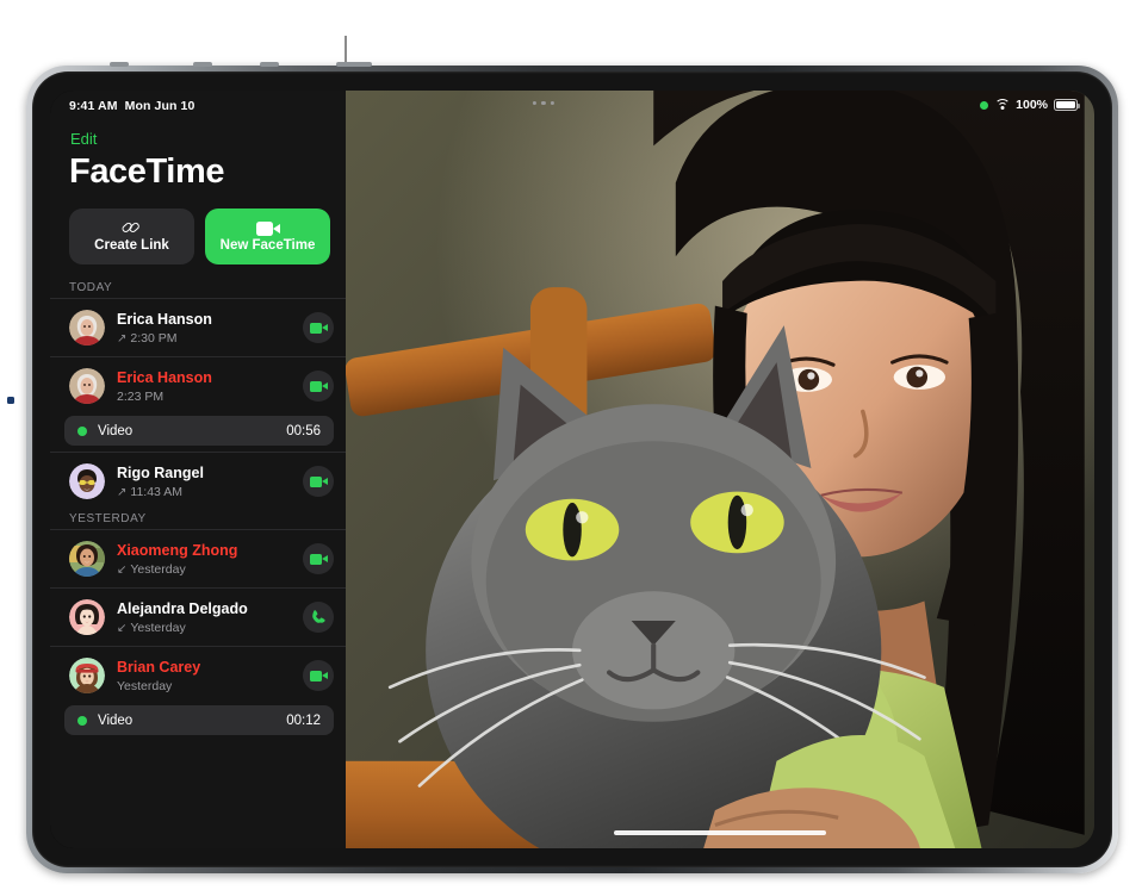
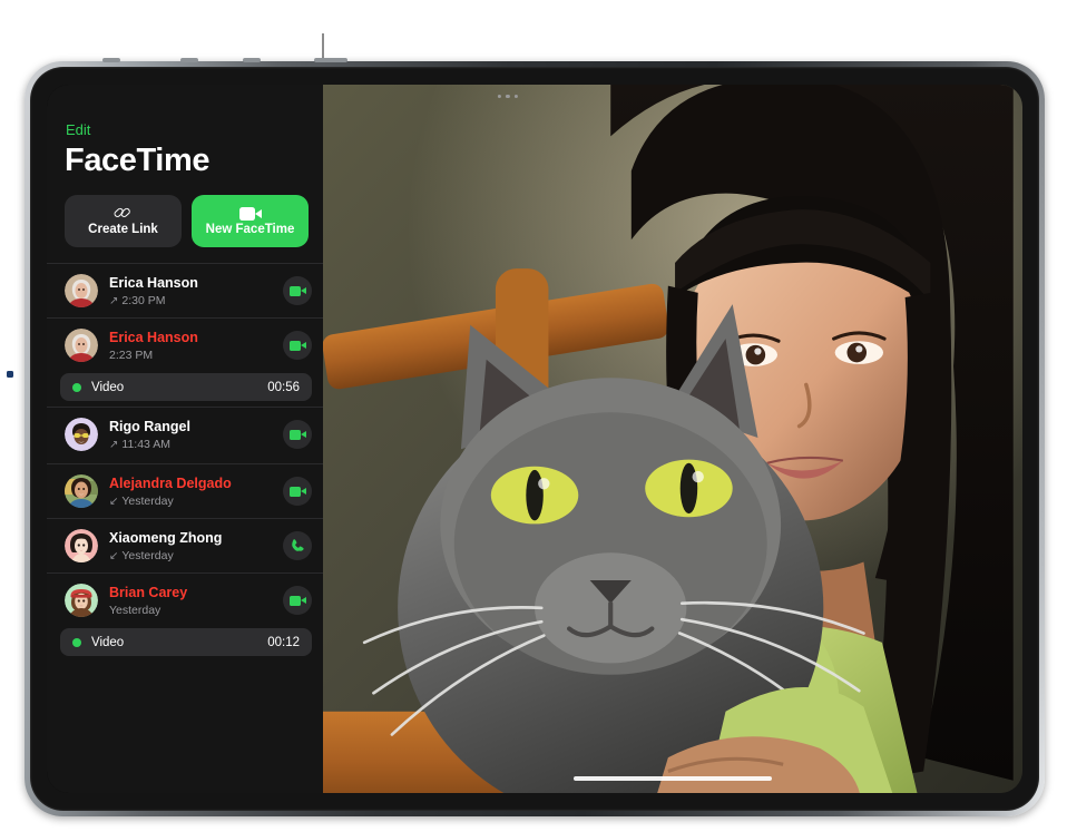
- 9:41 AM Mon Jun 10
- 100%
  Edit
  FaceTime
  Create Link
  New FaceTime
- TODAY
  Erica Hanson
  ↗
  2:30 PM
  Erica Hanson
  2:23 PM
  Video
  00:56
  Rigo Rangel
  ↗
  11:43 AM
- YESTERDAY
- Xiaomeng Zhong
+ Alejandra Delgado
  ↙
  Yesterday
- Alejandra Delgado
+ Xiaomeng Zhong
  ↙
  Yesterday
  Brian Carey
  Yesterday
  Video
  00:12
